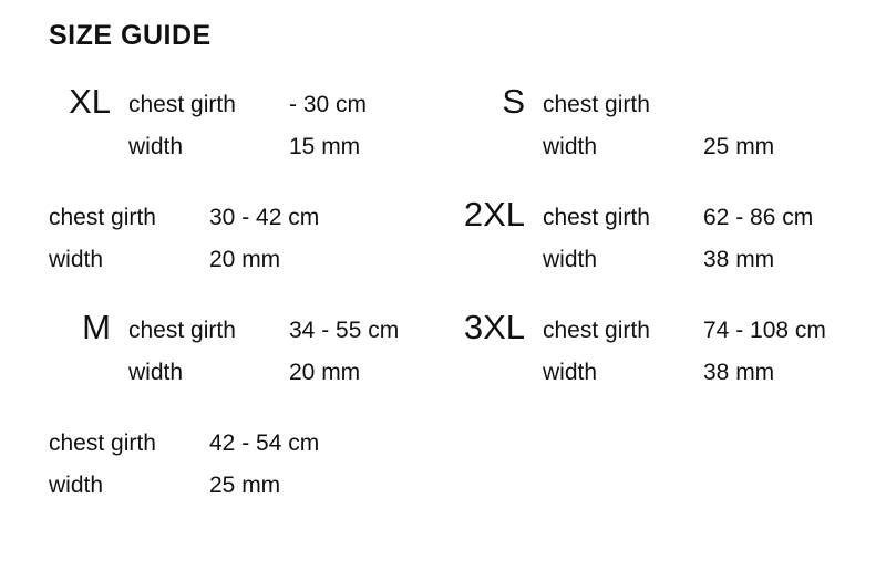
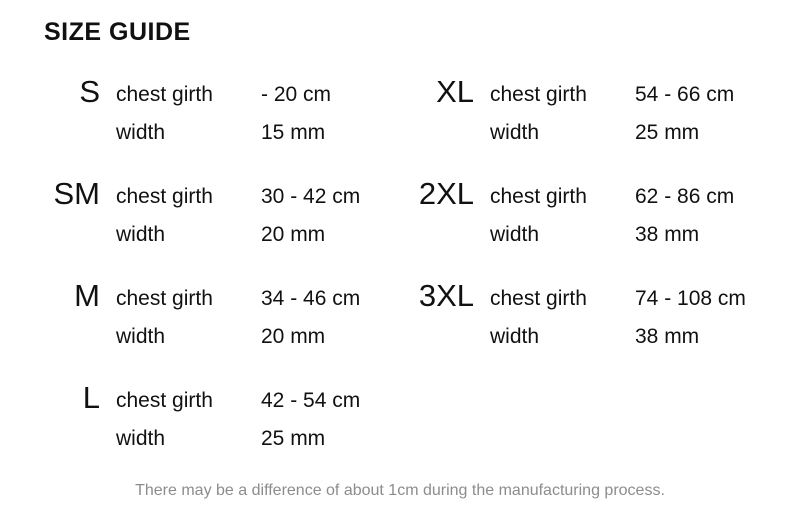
  SIZE GUIDE
- XL
+ S
  chest girth
- - 30 cm
+ - 20 cm
  width
  15 mm
+ SM
  chest girth
  30 - 42 cm
  width
  20 mm
  M
  chest girth
- 34 - 55 cm
+ 34 - 46 cm
  width
  20 mm
+ L
  chest girth
  42 - 54 cm
  width
  25 mm
- S
+ XL
  chest girth
+ 54 - 66 cm
  width
  25 mm
  2XL
  chest girth
  62 - 86 cm
  width
  38 mm
  3XL
  chest girth
  74 - 108 cm
  width
  38 mm
+ There may be a difference of about 1cm during the manufacturing process.
